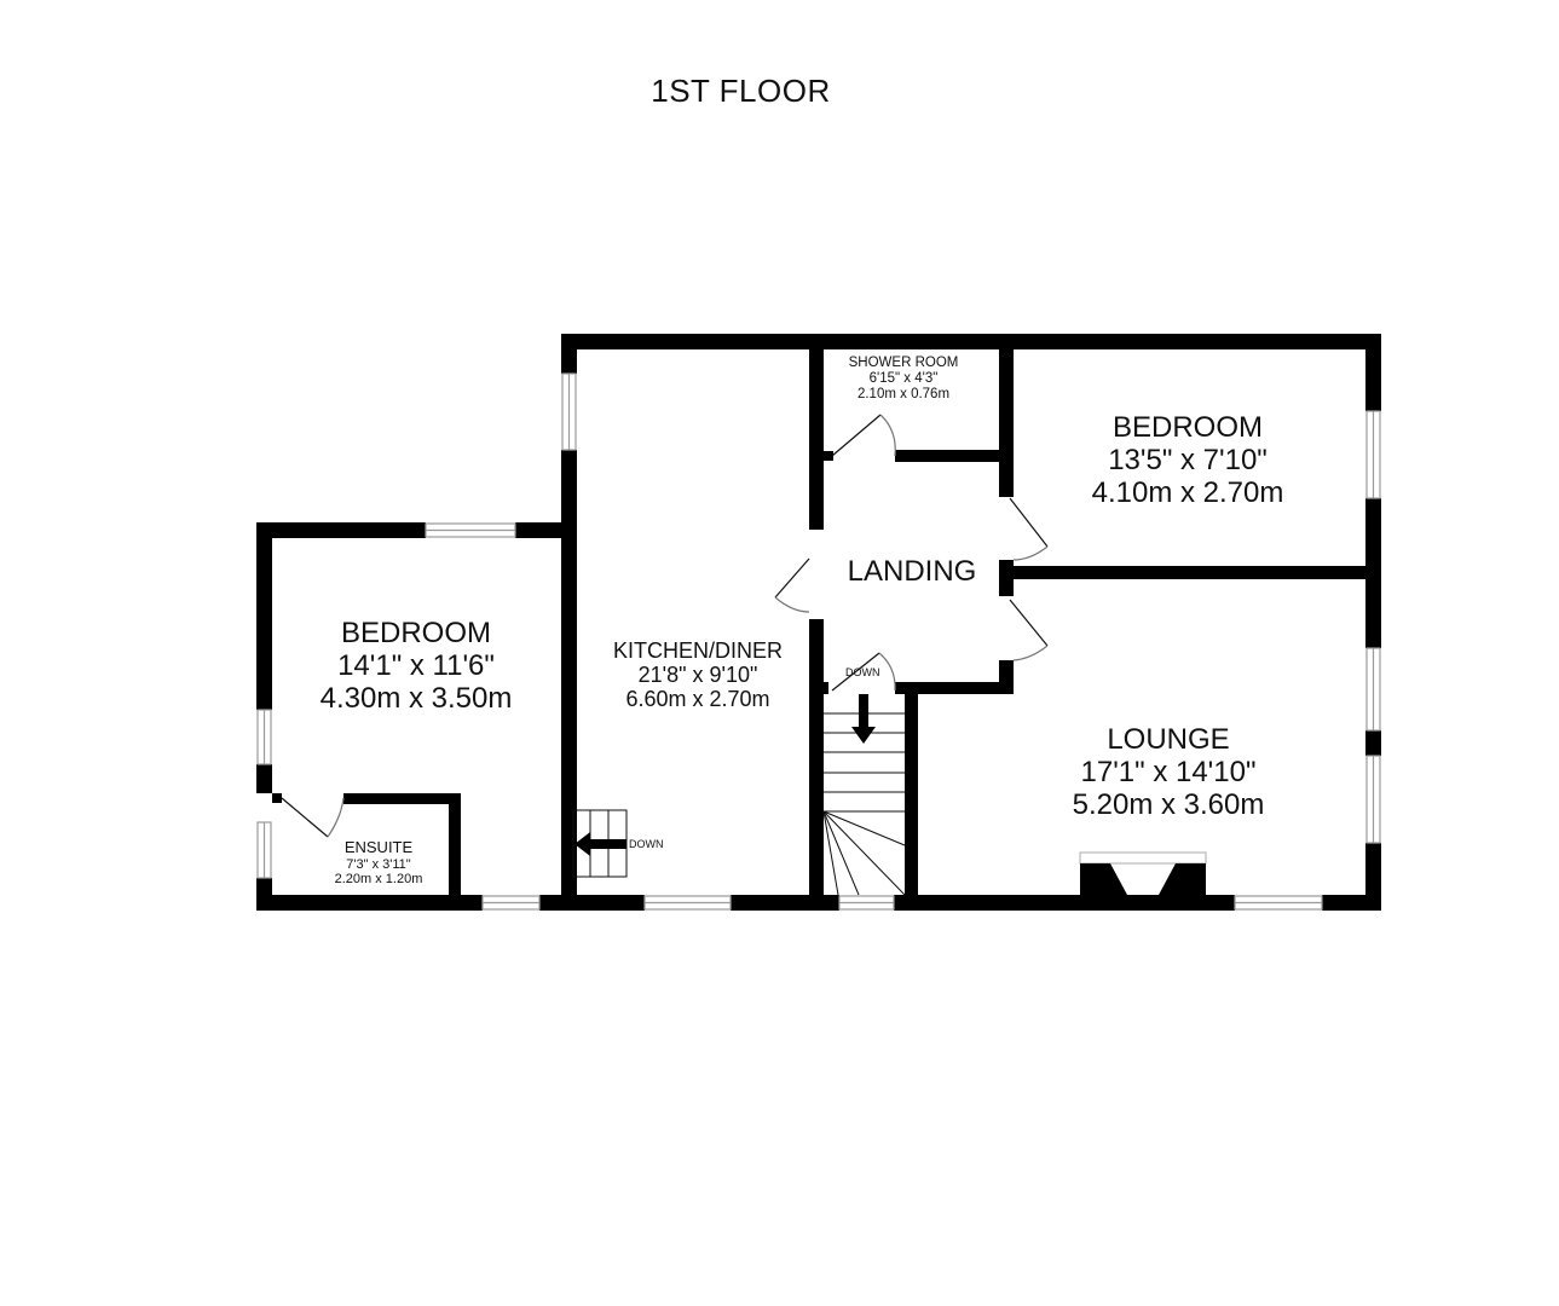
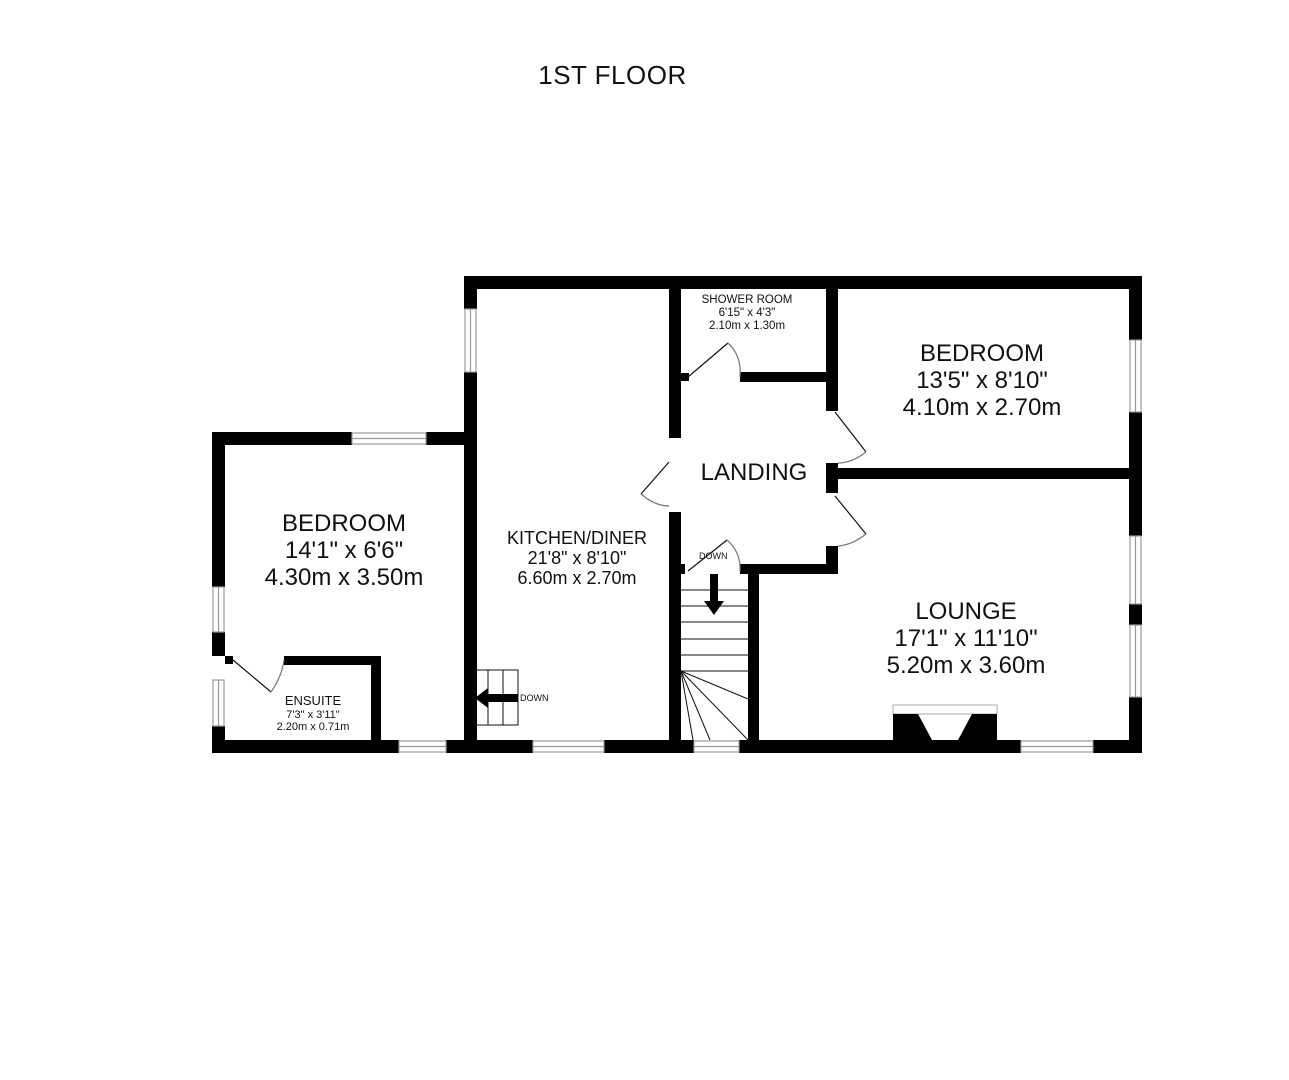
  1ST FLOOR
  BEDROOM
- 14'1" x 11'6"
+ 14'1" x 6'6"
  4.30m x 3.50m
  KITCHEN/DINER
- 21'8" x 9'10"
+ 21'8" x 8'10"
  6.60m x 2.70m
  SHOWER ROOM
  6'15" x 4'3"
- 2.10m x 0.76m
+ 2.10m x 1.30m
  BEDROOM
- 13'5" x 7'10"
+ 13'5" x 8'10"
  4.10m x 2.70m
  LANDING
  LOUNGE
- 17'1" x 14'10"
+ 17'1" x 11'10"
  5.20m x 3.60m
  ENSUITE
  7'3" x 3'11"
- 2.20m x 1.20m
+ 2.20m x 0.71m
  DOWN
  DOWN
